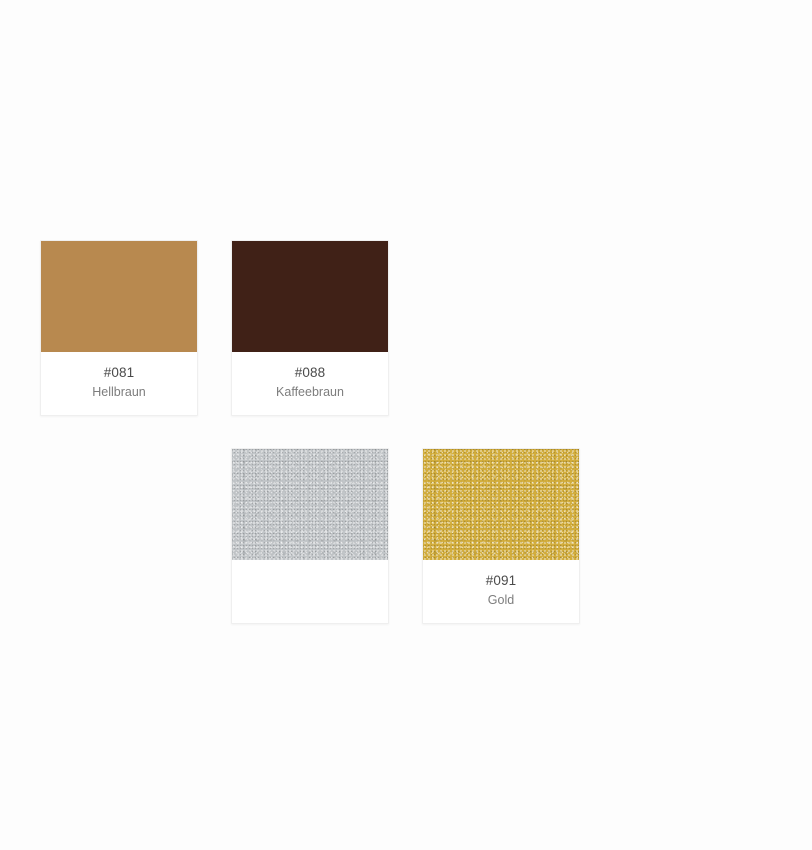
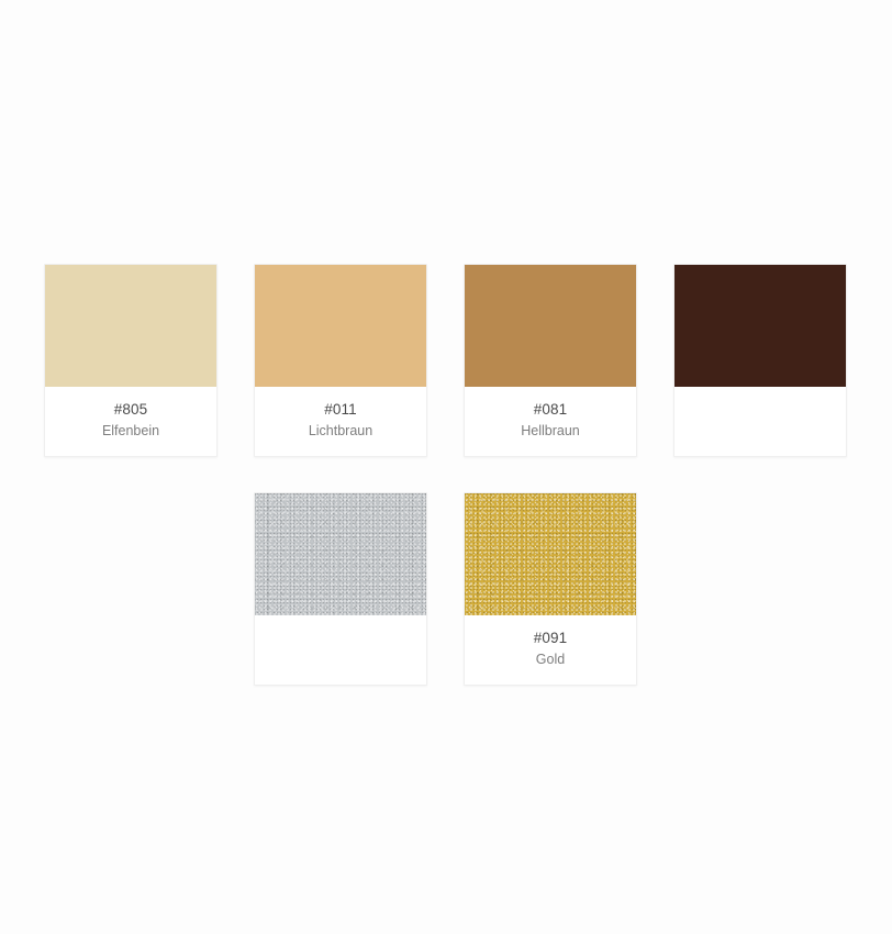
+ #805
+ Elfenbein
+ #011
+ Lichtbraun
  #081
  Hellbraun
- #088
- Kaffeebraun
  #091
  Gold
